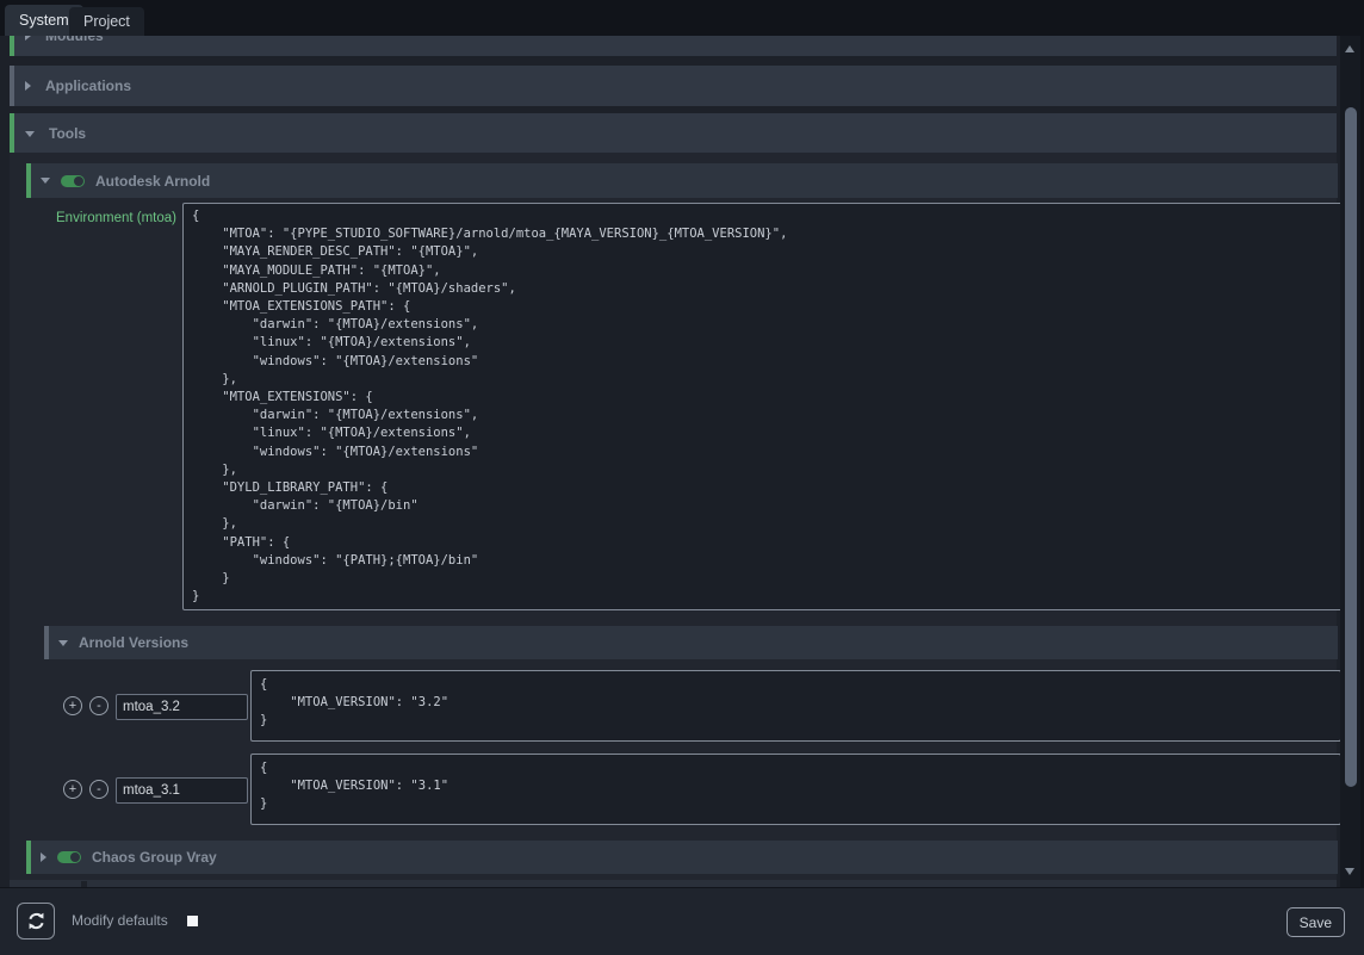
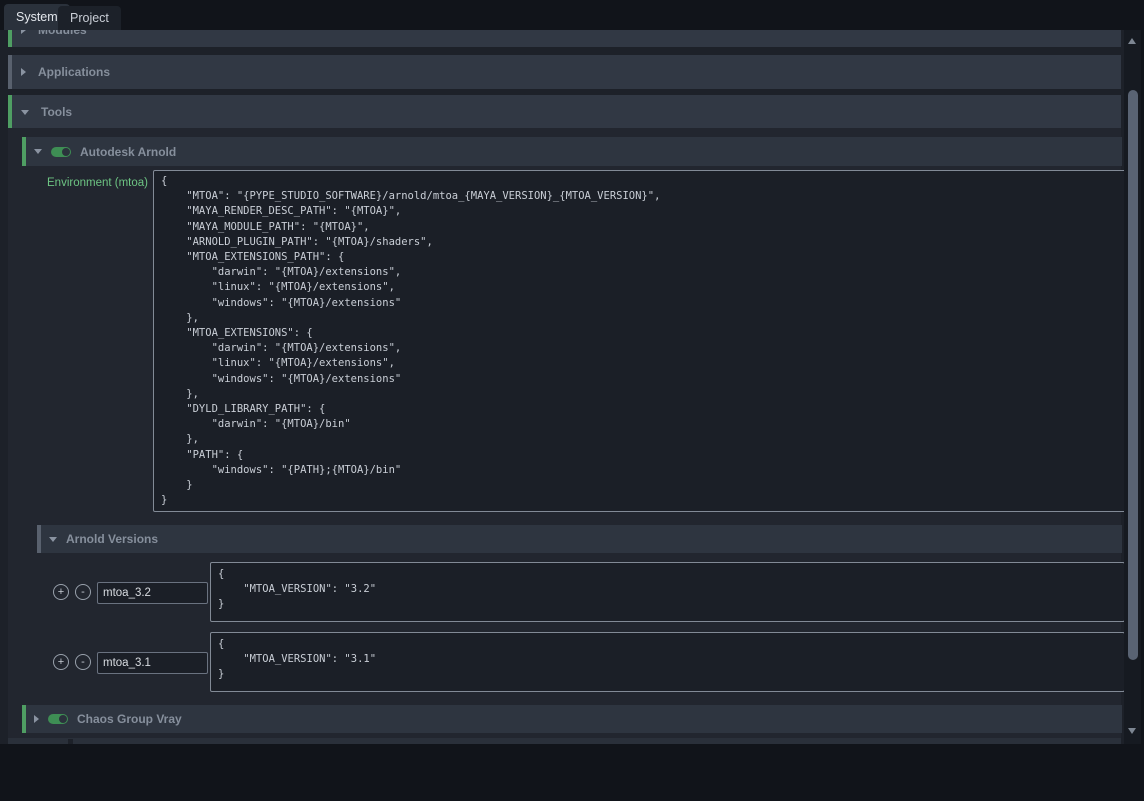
  System
  Project
  Modules
  Applications
  Tools
  Autodesk Arnold
  Environment (mtoa)
  {
  "MTOA": "{PYPE_STUDIO_SOFTWARE}/arnold/mtoa_{MAYA_VERSION}_{MTOA_VERSION}",
  "MAYA_RENDER_DESC_PATH": "{MTOA}",
  "MAYA_MODULE_PATH": "{MTOA}",
  "ARNOLD_PLUGIN_PATH": "{MTOA}/shaders",
  "MTOA_EXTENSIONS_PATH": {
  "darwin": "{MTOA}/extensions",
  "linux": "{MTOA}/extensions",
  "windows": "{MTOA}/extensions"
  },
  "MTOA_EXTENSIONS": {
  "darwin": "{MTOA}/extensions",
  "linux": "{MTOA}/extensions",
  "windows": "{MTOA}/extensions"
  },
  "DYLD_LIBRARY_PATH": {
  "darwin": "{MTOA}/bin"
  },
  "PATH": {
  "windows": "{PATH};{MTOA}/bin"
  }
  }
  Arnold Versions
  +
  -
  mtoa_3.2
  {
  "MTOA_VERSION": "3.2"
  }
  +
  -
  mtoa_3.1
  {
  "MTOA_VERSION": "3.1"
  }
  Chaos Group Vray
- Modify defaults
- Save
